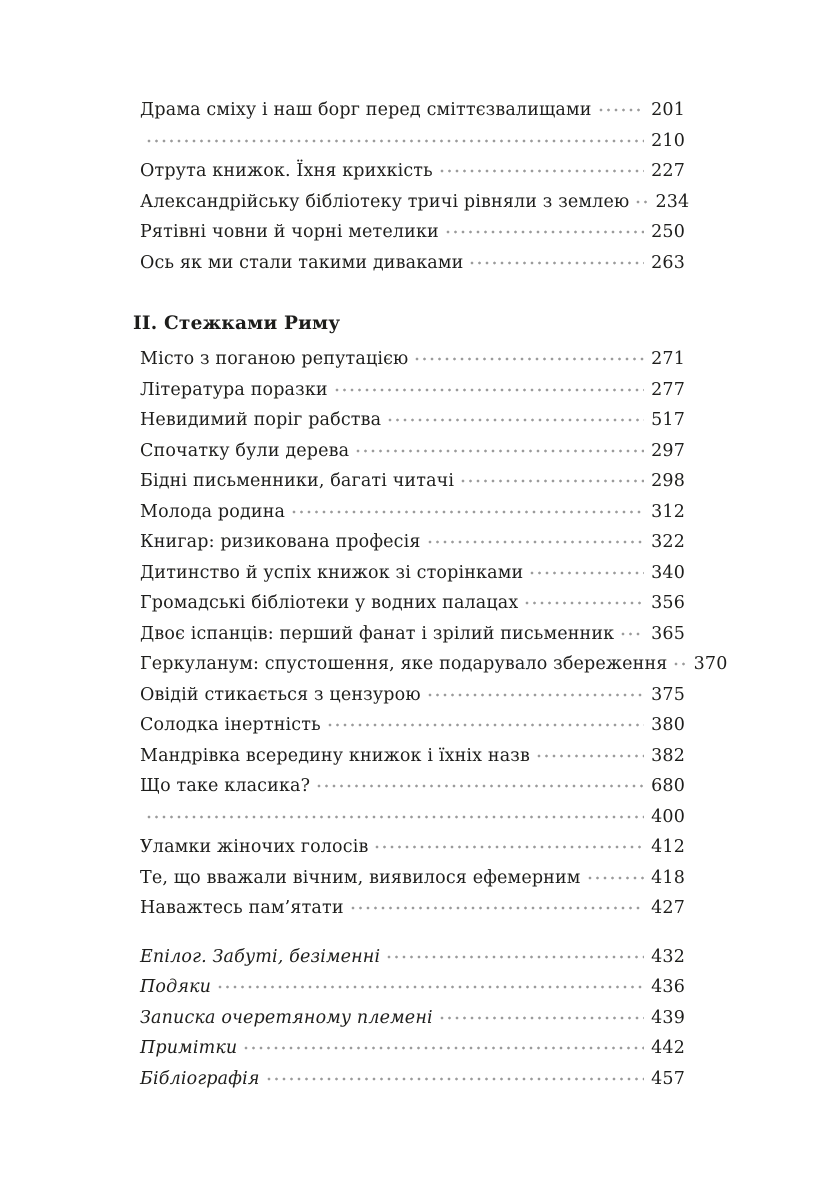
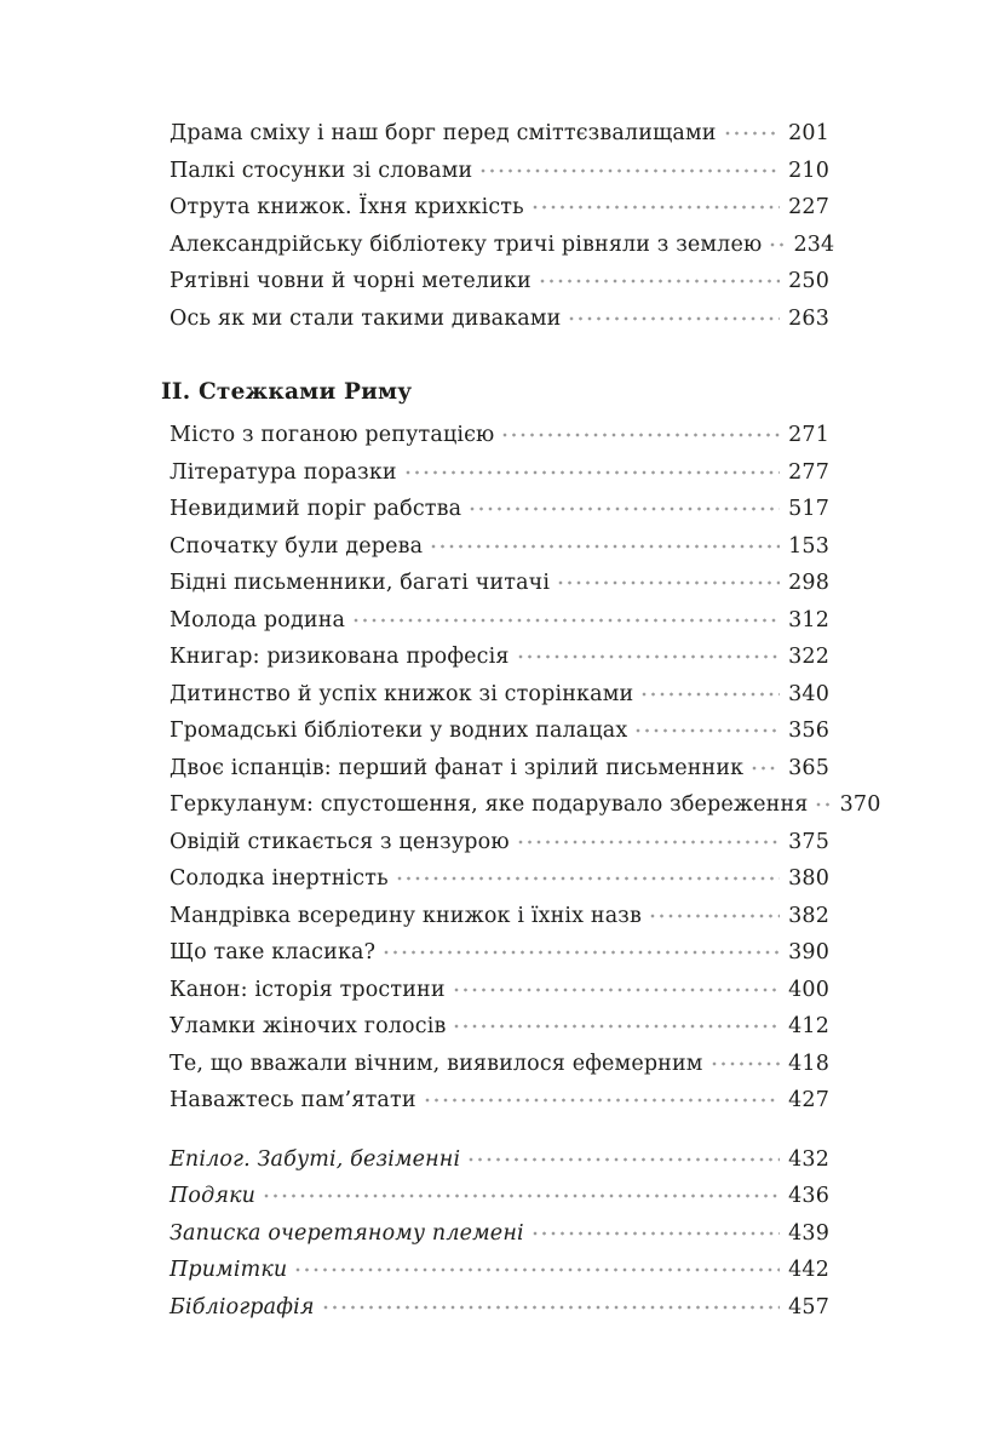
  Драма сміху і наш борг перед сміттєзвалищами
  201
+ Палкі стосунки зі словами
  210
  Отрута книжок. Їхня крихкість
  227
  Александрійську бібліотеку тричі рівняли з землею
  234
  Рятівні човни й чорні метелики
  250
  Ось як ми стали такими диваками
  263
  II. Стежками Риму
  Місто з поганою репутацією
  271
  Література поразки
  277
  Невидимий поріг рабства
  517
  Спочатку були дерева
- 297
+ 153
  Бідні письменники, багаті читачі
  298
  Молода родина
  312
  Книгар: ризикована професія
  322
  Дитинство й успіх книжок зі сторінками
  340
  Громадські бібліотеки у водних палацах
  356
  Двоє іспанців: перший фанат і зрілий письменник
  365
  Геркуланум: спустошення, яке подарувало збереження
  370
  Овідій стикається з цензурою
  375
  Солодка інертність
  380
  Мандрівка всередину книжок і їхніх назв
  382
  Що таке класика?
- 680
+ 390
+ Канон: історія тростини
  400
  Уламки жіночих голосів
  412
  Те, що вважали вічним, виявилося ефемерним
  418
  Наважтесь пам’ятати
  427
  Епілог. Забуті, безіменні
  432
  Подяки
  436
  Записка очеретяному племені
  439
  Примітки
  442
  Бібліографія
  457
